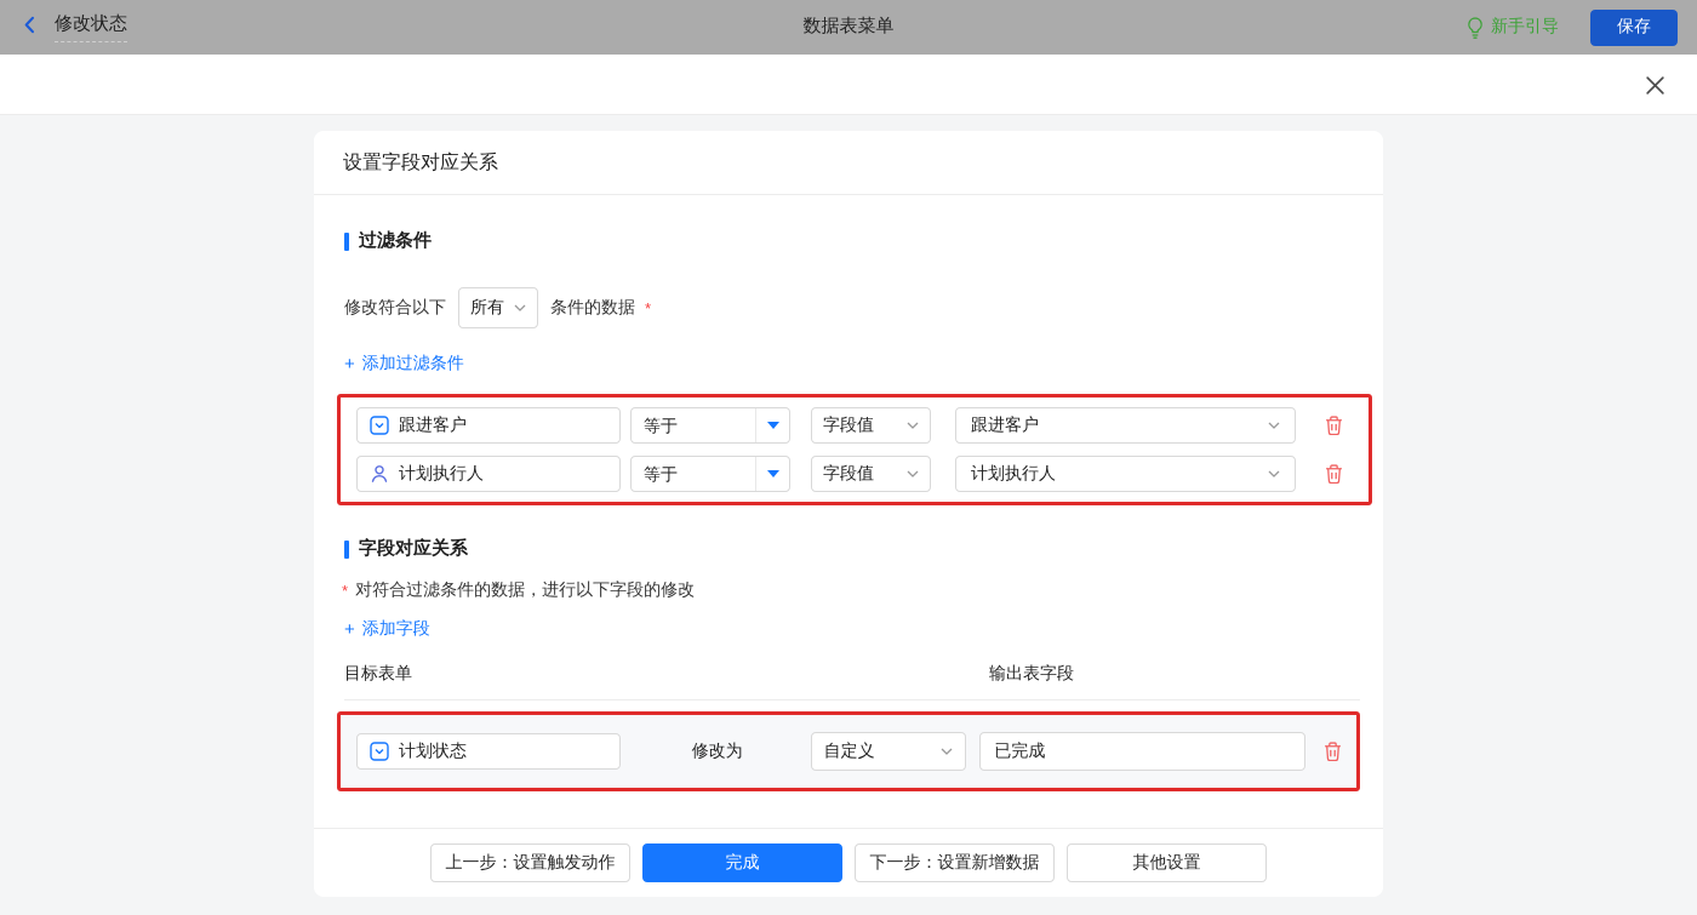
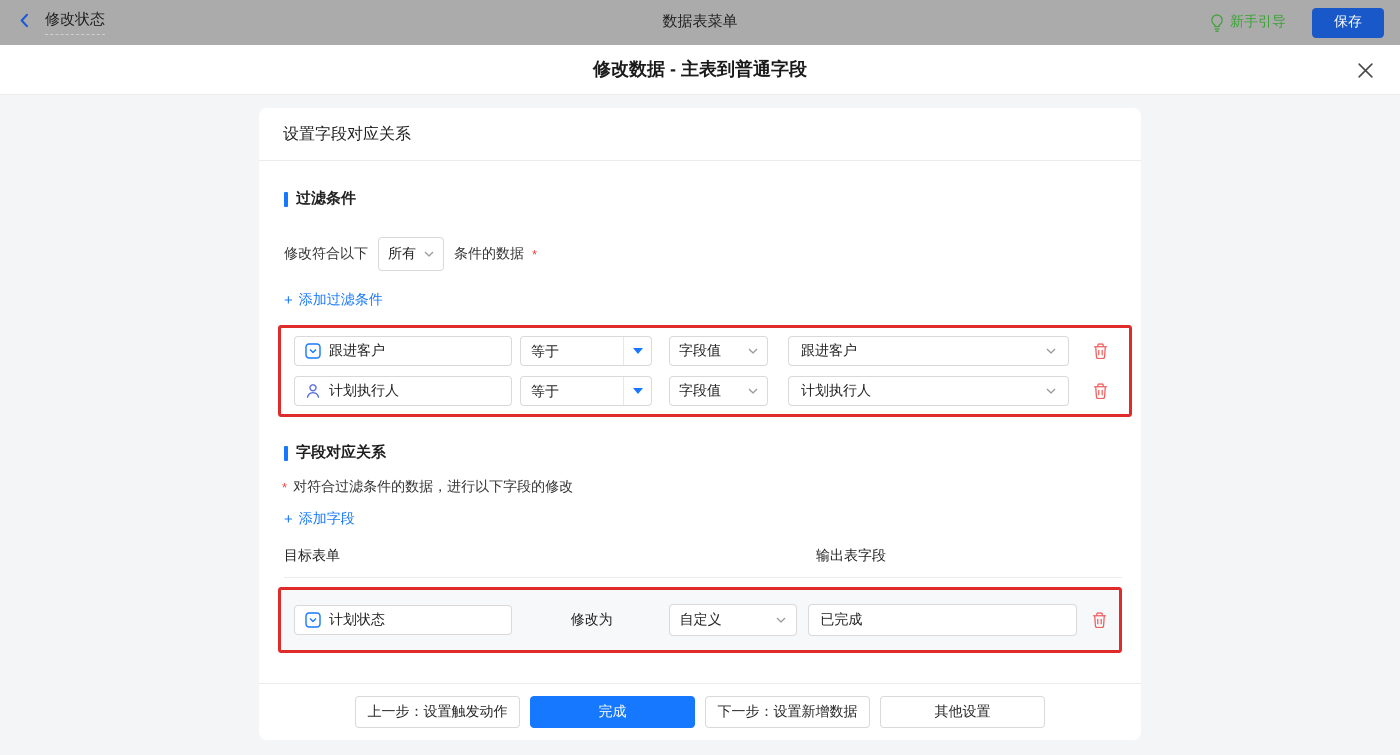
  修改状态
  数据表菜单
  新手引导
  保存
+ 修改数据 - 主表到普通字段
  设置字段对应关系
  过滤条件
  修改符合以下
  所有
  条件的数据
  *
  +
  添加过滤条件
  跟进客户
  等于
  字段值
  跟进客户
  计划执行人
  等于
  字段值
  计划执行人
  字段对应关系
  *
  对符合过滤条件的数据，进行以下字段的修改
  +
  添加字段
  目标表单
  输出表字段
  计划状态
  修改为
  自定义
  已完成
  上一步：设置触发动作
  完成
  下一步：设置新增数据
  其他设置
